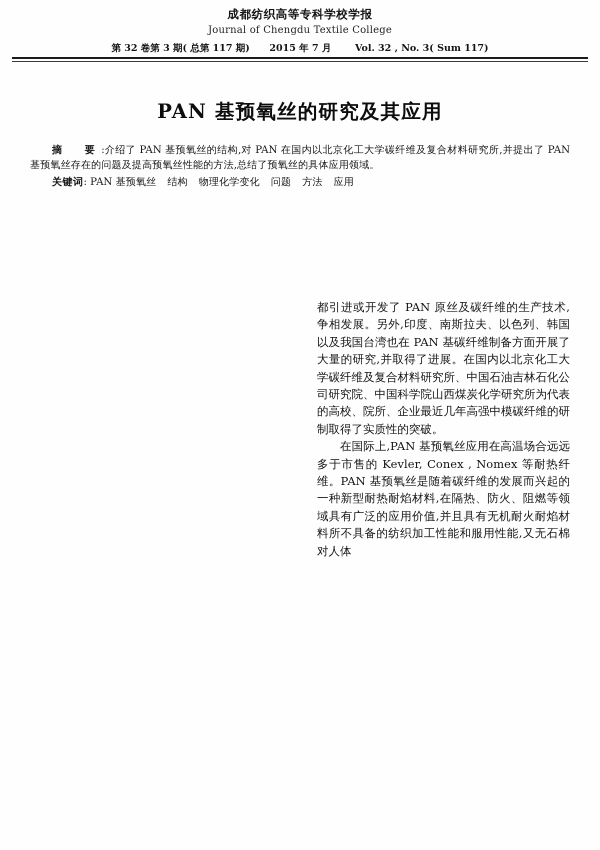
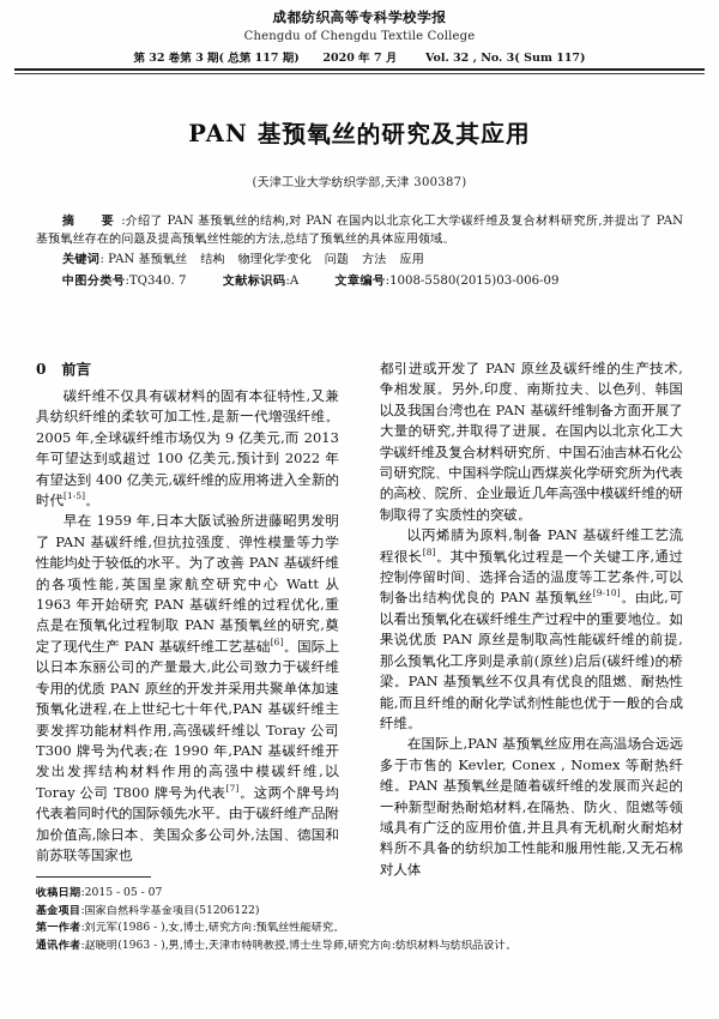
  成都纺织高等专科学校学报
- Journal of Chengdu Textile College
+ Chengdu of Chengdu Textile College
- 第 32 卷第 3 期( 总第 117 期) 2015 年 7 月 Vol. 32 , No. 3( Sum 117)
+ 第 32 卷第 3 期( 总第 117 期) 2020 年 7 月 Vol. 32 , No. 3( Sum 117)
  PAN 基预氧丝的研究及其应用
+ (天津工业大学纺织学部,天津 300387)
  摘 要:介绍了 PAN 基预氧丝的结构,对 PAN 在国内以北京化工大学碳纤维及复合材料研究所,并提出了 PAN 基预氧丝存在的问题及提高预氧丝性能的方法,总结了预氧丝的具体应用领域。
  关键词: PAN 基预氧丝 结构 物理化学变化 问题 方法 应用
+ 中图分类号:TQ340. 7 文献标识码:A 文章编号:1008-5580(2015)03-006-09
+ 0 前言
+ 碳纤维不仅具有碳材料的固有本征特性,又兼具纺织纤维的柔软可加工性,是新一代增强纤维。2005 年,全球碳纤维市场仅为 9 亿美元,而 2013 年可望达到或超过 100 亿美元,预计到 2022 年有望达到 400 亿美元,碳纤维的应用将进入全新的时代[1-5]。
+ 早在 1959 年,日本大阪试验所进藤昭男发明了 PAN 基碳纤维,但抗拉强度、弹性模量等力学性能均处于较低的水平。为了改善 PAN 基碳纤维的各项性能,英国皇家航空研究中心 Watt 从 1963 年开始研究 PAN 基碳纤维的过程优化,重点是在预氧化过程制取 PAN 基预氧丝的研究,奠定了现代生产 PAN 基碳纤维工艺基础[6]。国际上以日本东丽公司的产量最大,此公司致力于碳纤维专用的优质 PAN 原丝的开发并采用共聚单体加速预氧化进程,在上世纪七十年代,PAN 基碳纤维主要发挥功能材料作用,高强碳纤维以 Toray 公司 T300 牌号为代表;在 1990 年,PAN 基碳纤维开发出发挥结构材料作用的高强中模碳纤维,以 Toray 公司 T800 牌号为代表[7]。这两个牌号均代表着同时代的国际领先水平。由于碳纤维产品附加价值高,除日本、美国众多公司外,法国、德国和前苏联等国家也
  都引进或开发了 PAN 原丝及碳纤维的生产技术,争相发展。另外,印度、南斯拉夫、以色列、韩国以及我国台湾也在 PAN 基碳纤维制备方面开展了大量的研究,并取得了进展。在国内以北京化工大学碳纤维及复合材料研究所、中国石油吉林石化公司研究院、中国科学院山西煤炭化学研究所为代表的高校、院所、企业最近几年高强中模碳纤维的研制取得了实质性的突破。
+ 以丙烯腈为原料,制备 PAN 基碳纤维工艺流程很长[8]。其中预氧化过程是一个关键工序,通过控制停留时间、选择合适的温度等工艺条件,可以制备出结构优良的 PAN 基预氧丝[9-10]。由此,可以看出预氧化在碳纤维生产过程中的重要地位。如果说优质 PAN 原丝是制取高性能碳纤维的前提,那么预氧化工序则是承前(原丝)启后(碳纤维)的桥梁。PAN 基预氧丝不仅具有优良的阻燃、耐热性能,而且纤维的耐化学试剂性能也优于一般的合成纤维。
  在国际上,PAN 基预氧丝应用在高温场合远远多于市售的 Kevler, Conex , Nomex 等耐热纤维。PAN 基预氧丝是随着碳纤维的发展而兴起的一种新型耐热耐焰材料,在隔热、防火、阻燃等领域具有广泛的应用价值,并且具有无机耐火耐焰材料所不具备的纺织加工性能和服用性能,又无石棉对人体
+ 收稿日期:2015 - 05 - 07
+ 基金项目:国家自然科学基金项目(51206122)
+ 第一作者:刘元军(1986 - ),女,博士,研究方向:预氧丝性能研究。
+ 通讯作者:赵晓明(1963 - ),男,博士,天津市特聘教授,博士生导师,研究方向:纺织材料与纺织品设计。
